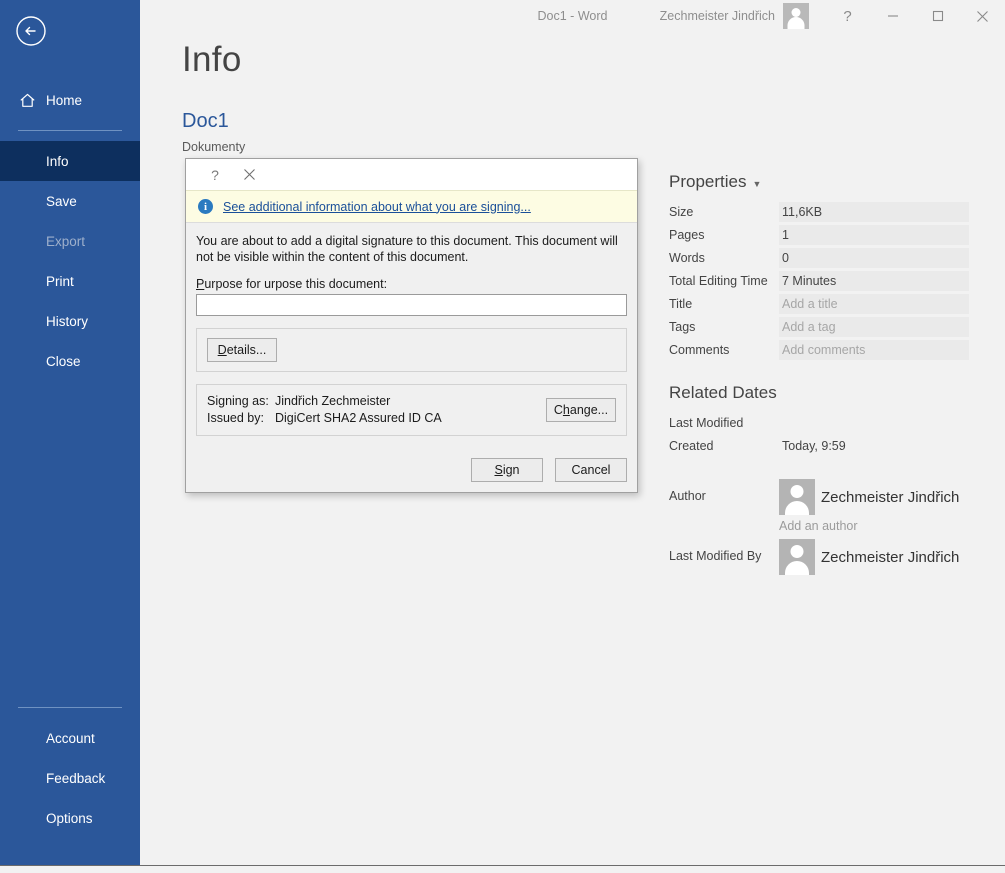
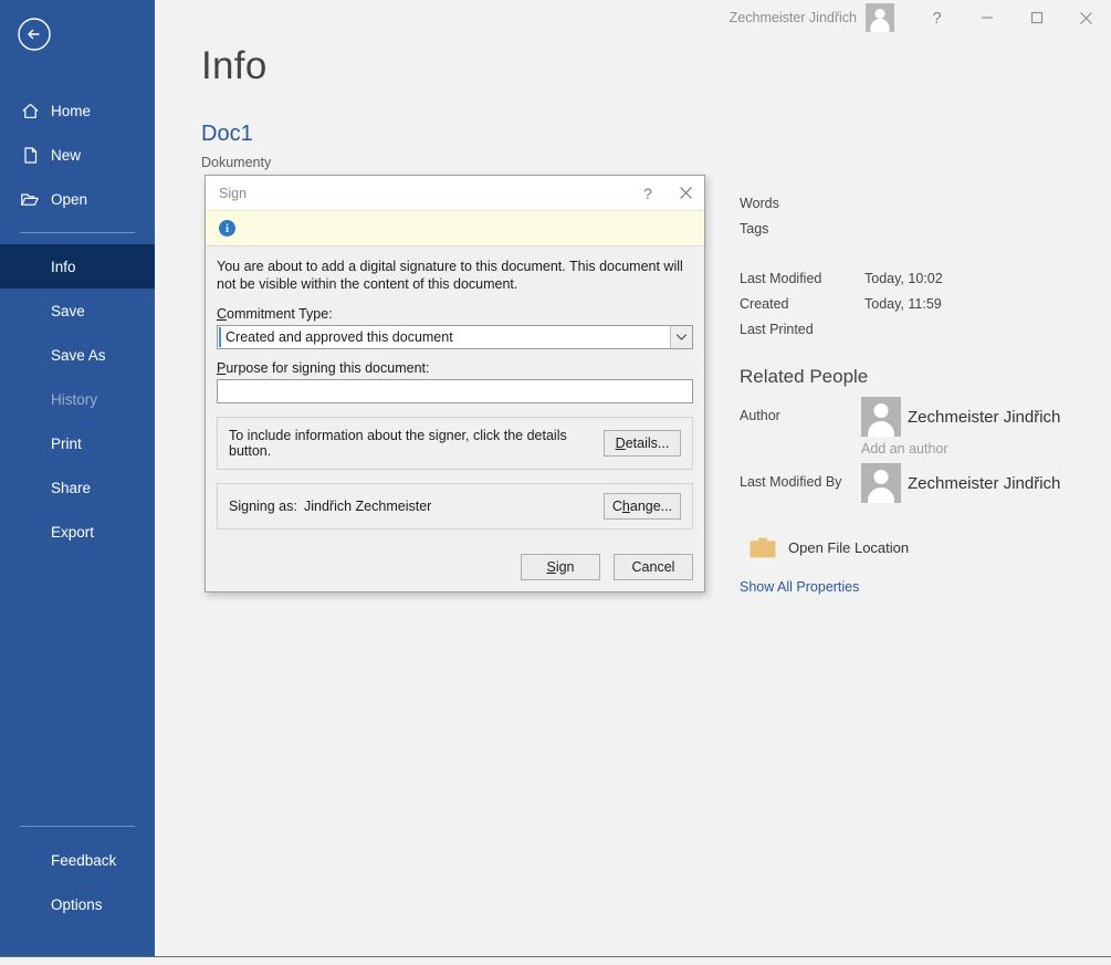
  Home
+ New
+ Open
  Info
  Save
+ Save As
- Export
+ History
  Print
+ Share
- History
+ Export
- Close
- Account
  Feedback
  Options
- Doc1 - Word
  Zechmeister Jindřich
  ?
  Info
  Doc1
  Dokumenty
- Properties
- ▼
- Size
- 11,6KB
- Pages
- 1
  Words
- 0
- Total Editing Time
- 7 Minutes
- Title
- Add a title
  Tags
- Add a tag
- Comments
- Add comments
- Related Dates
  Last Modified
+ Today, 10:02
  Created
- Today, 9:59
+ Today, 11:59
+ Last Printed
+ Related People
  Author
  Zechmeister Jindřich
  Add an author
  Last Modified By
  Zechmeister Jindřich
+ Open File Location
+ Show All Properties
+ Sign
  ?
  i
- See additional information about what you are signing...
  You are about to add a digital signature to this document. This document will not be visible within the content of this document.
+ Commitment Type:
+ Created and approved this document
- Purpose for urpose this document:
+ Purpose for signing this document:
+ To include information about the signer, click the details button.
  D
  etails...
  Signing as:
  Jindřich Zechmeister
- Issued by:
- DigiCert SHA2 Assured ID CA
  C
  h
  ange...
  S
  ign
  Cancel
